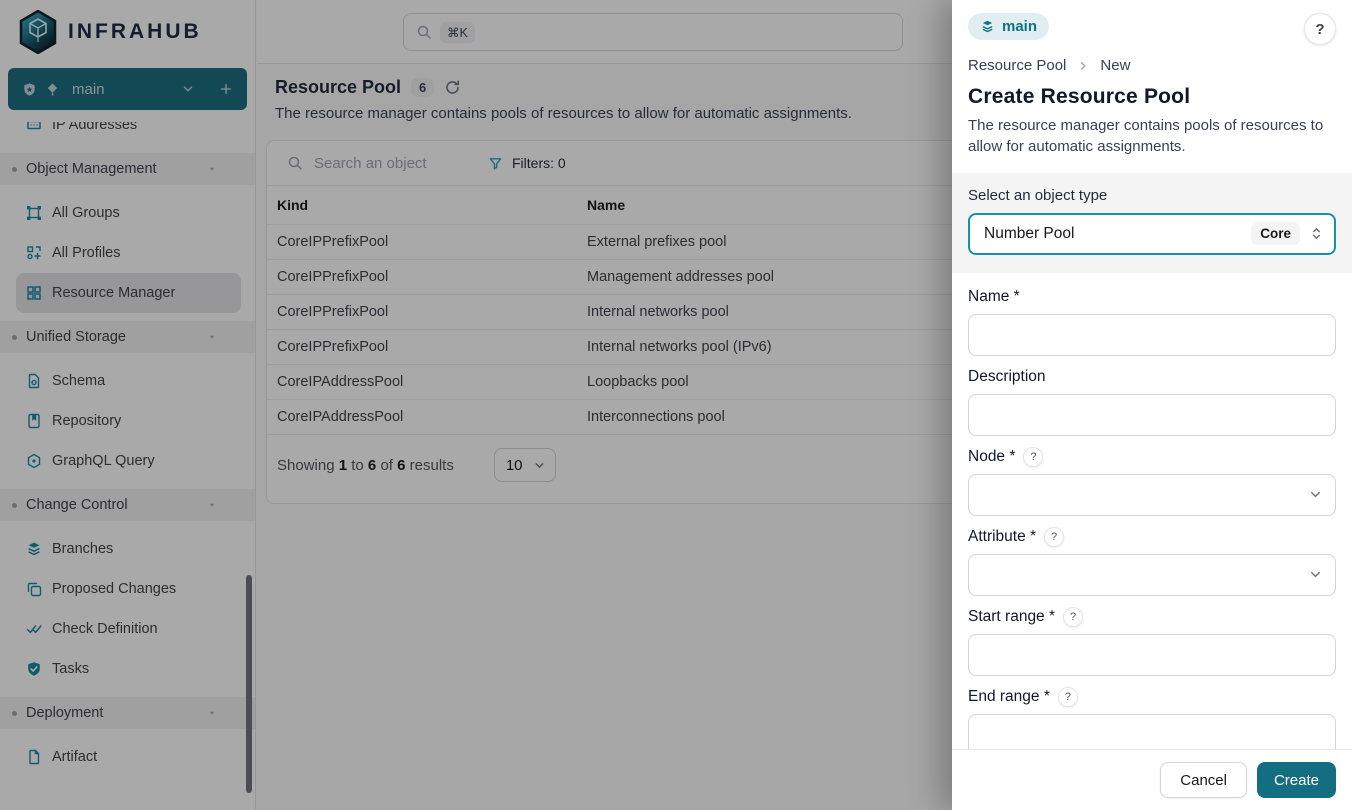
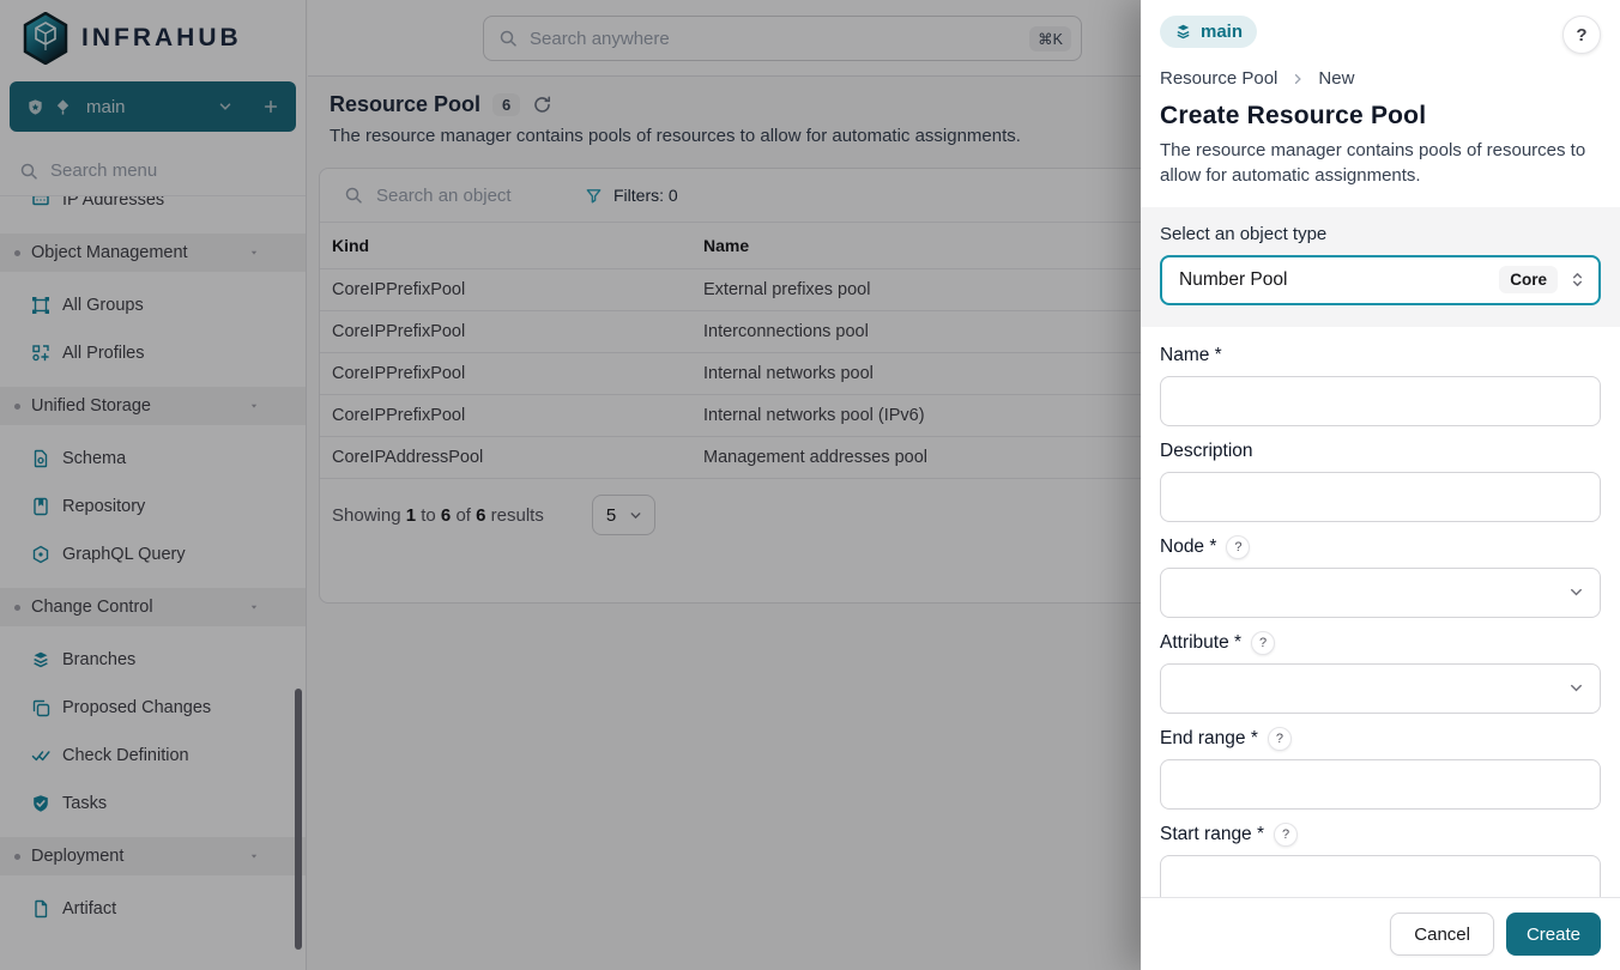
  INFRAHUB
  main
+ Search menu
  IP Addresses
  Object Management
  All Groups
  All Profiles
- Resource Manager
  Unified Storage
  Schema
  Repository
  GraphQL Query
  Change Control
  Branches
  Proposed Changes
  Check Definition
  Tasks
  Deployment
  Artifact
+ Search anywhere
  ⌘K
  Resource Pool
  6
  The resource manager contains pools of resources to allow for automatic assignments.
  Search an object
  Filters: 0
  Kind	Name
  CoreIPPrefixPool	External prefixes pool
- CoreIPPrefixPool	Management addresses pool
+ CoreIPPrefixPool	Interconnections pool
  CoreIPPrefixPool	Internal networks pool
  CoreIPPrefixPool	Internal networks pool (IPv6)
- CoreIPAddressPool	Loopbacks pool
- CoreIPAddressPool	Interconnections pool
+ CoreIPAddressPool	Management addresses pool
  Showing 1 to 6 of 6 results
- 10
+ 5
  main
  ?
  Resource Pool
  New
  Create Resource Pool
  The resource manager contains pools of resources to allow for automatic assignments.
  Select an object type
  Number Pool
  Core
  Name *
  Description
  Node *
  ?
  Attribute *
  ?
- Start range *
+ End range *
  ?
- End range *
+ Start range *
  ?
  Cancel
  Create
